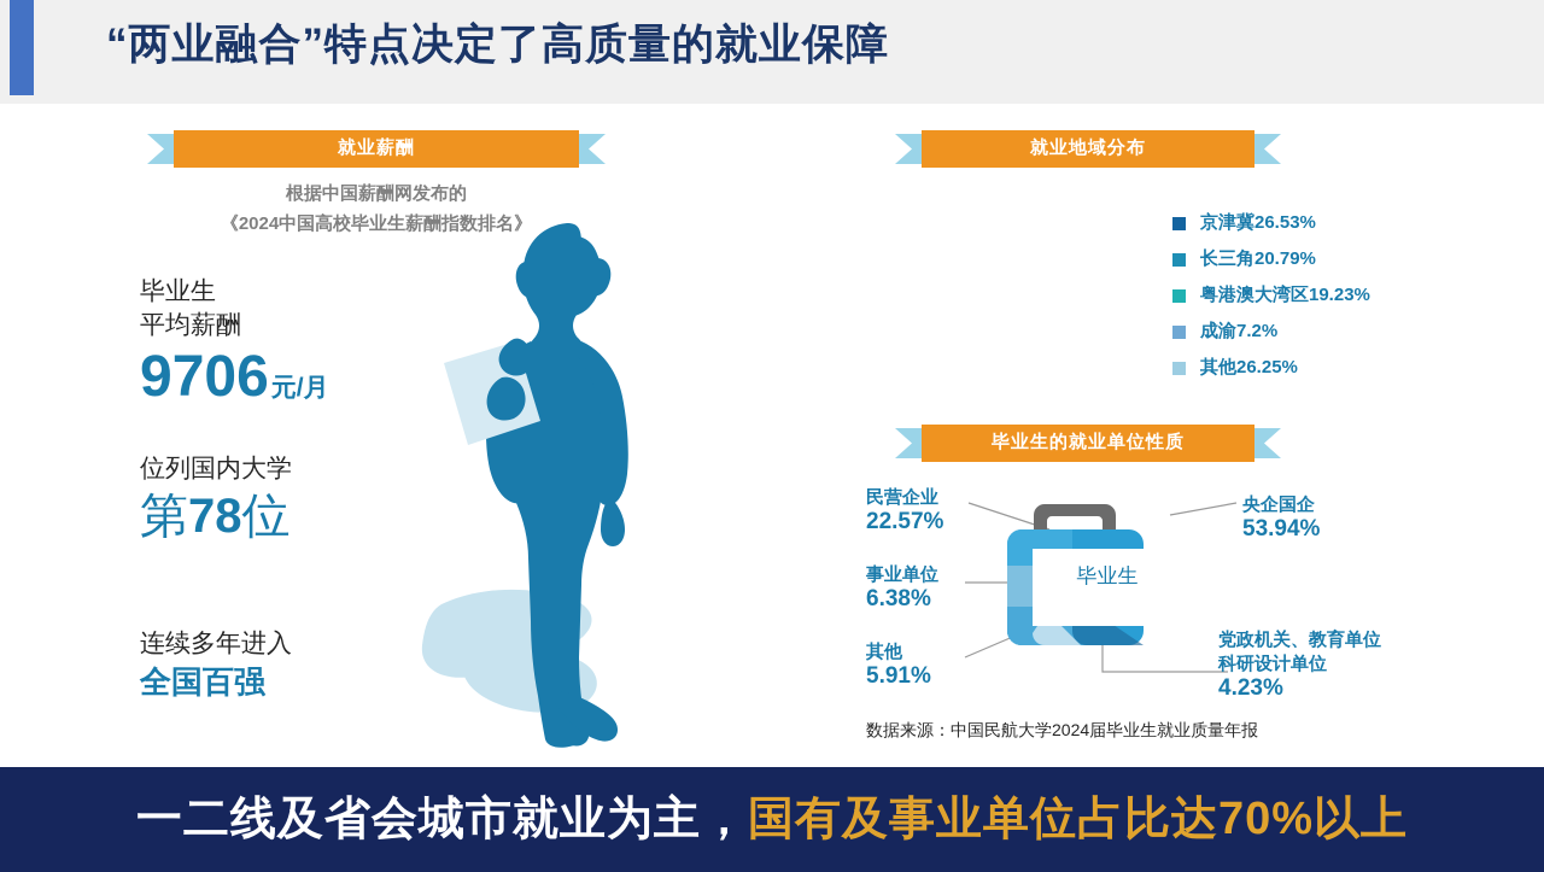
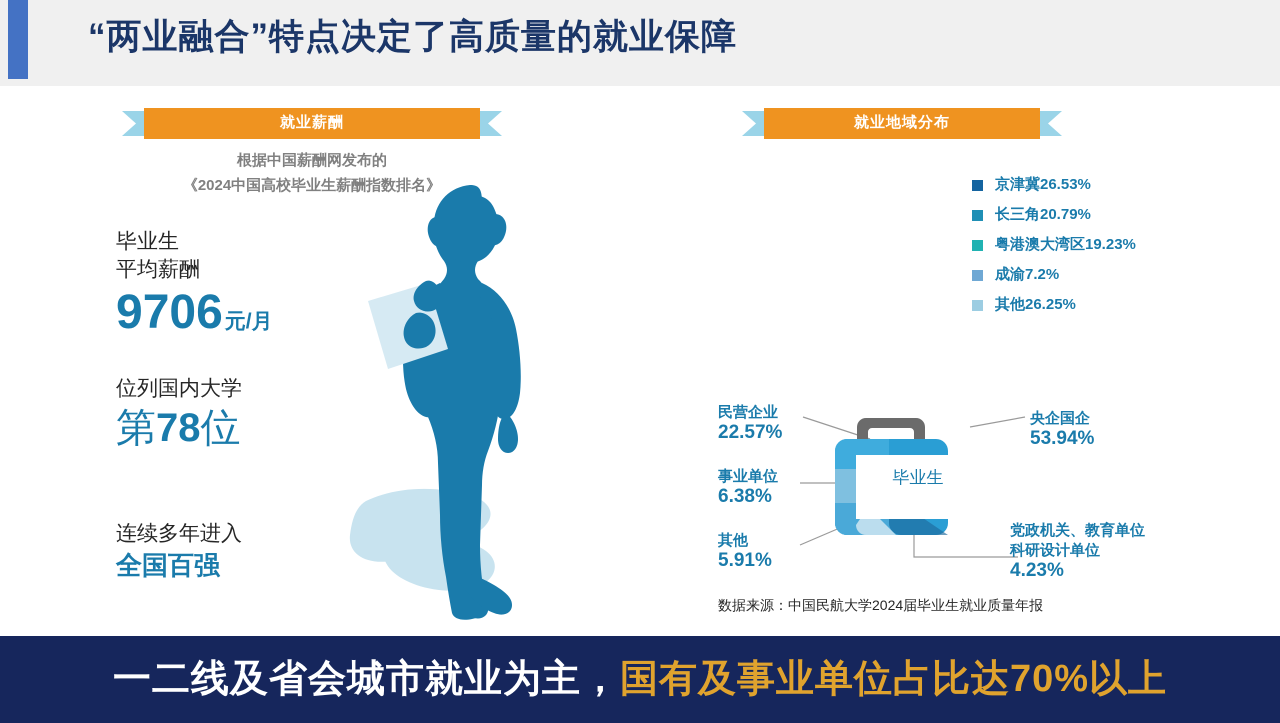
  “两业融合”特点决定了高质量的就业保障
  就业薪酬
  根据中国薪酬网发布的
  《2024中国高校毕业生薪酬指数排名》
  毕业生
  平均薪酬
  9706
  元/月
  位列国内大学
  第78位
  连续多年进入
  全国百强
  就业地域分布
  京津冀26.53%
  长三角20.79%
  粤港澳大湾区19.23%
  成渝7.2%
  其他26.25%
- 毕业生的就业单位性质
  毕业生
  民营企业
  22.57%
  事业单位
  6.38%
  其他
  5.91%
  央企国企
  53.94%
  党政机关、教育单位
  科研设计单位
  4.23%
  数据来源：中国民航大学2024届毕业生就业质量年报
  一二线及省会城市就业为主，国有及事业单位占比达70%以上
